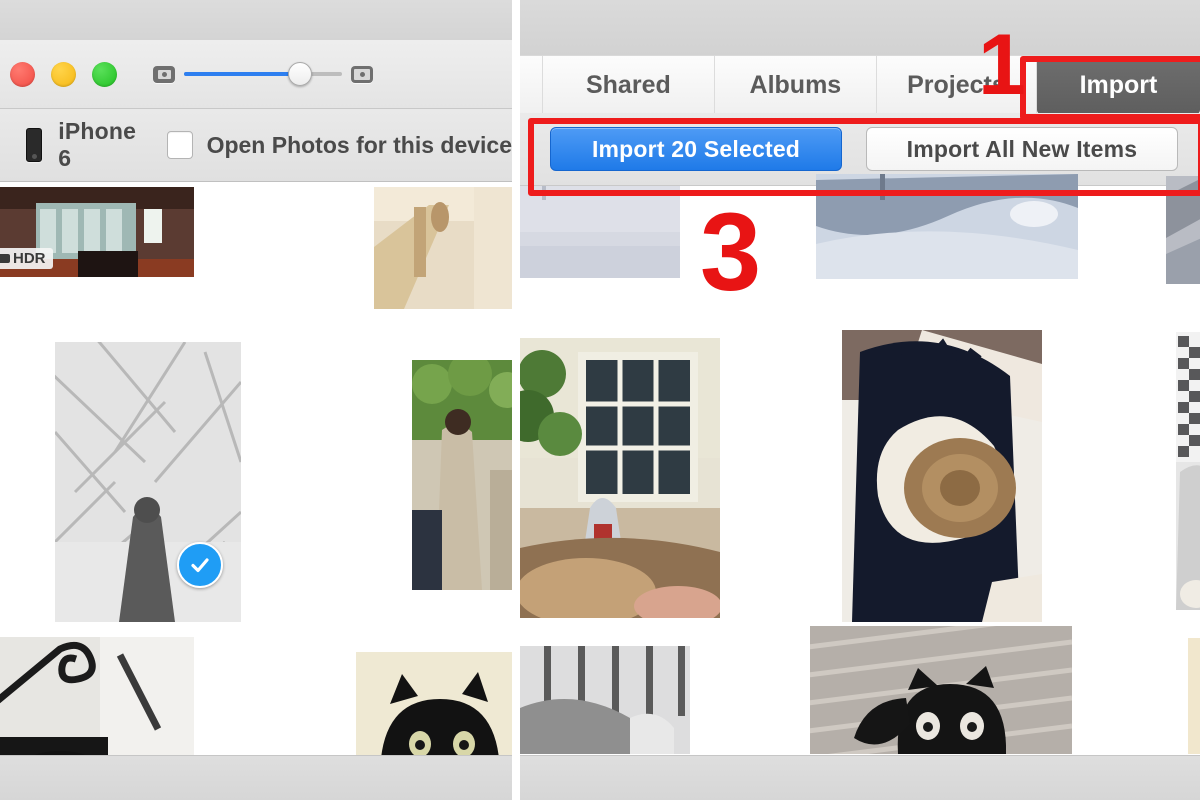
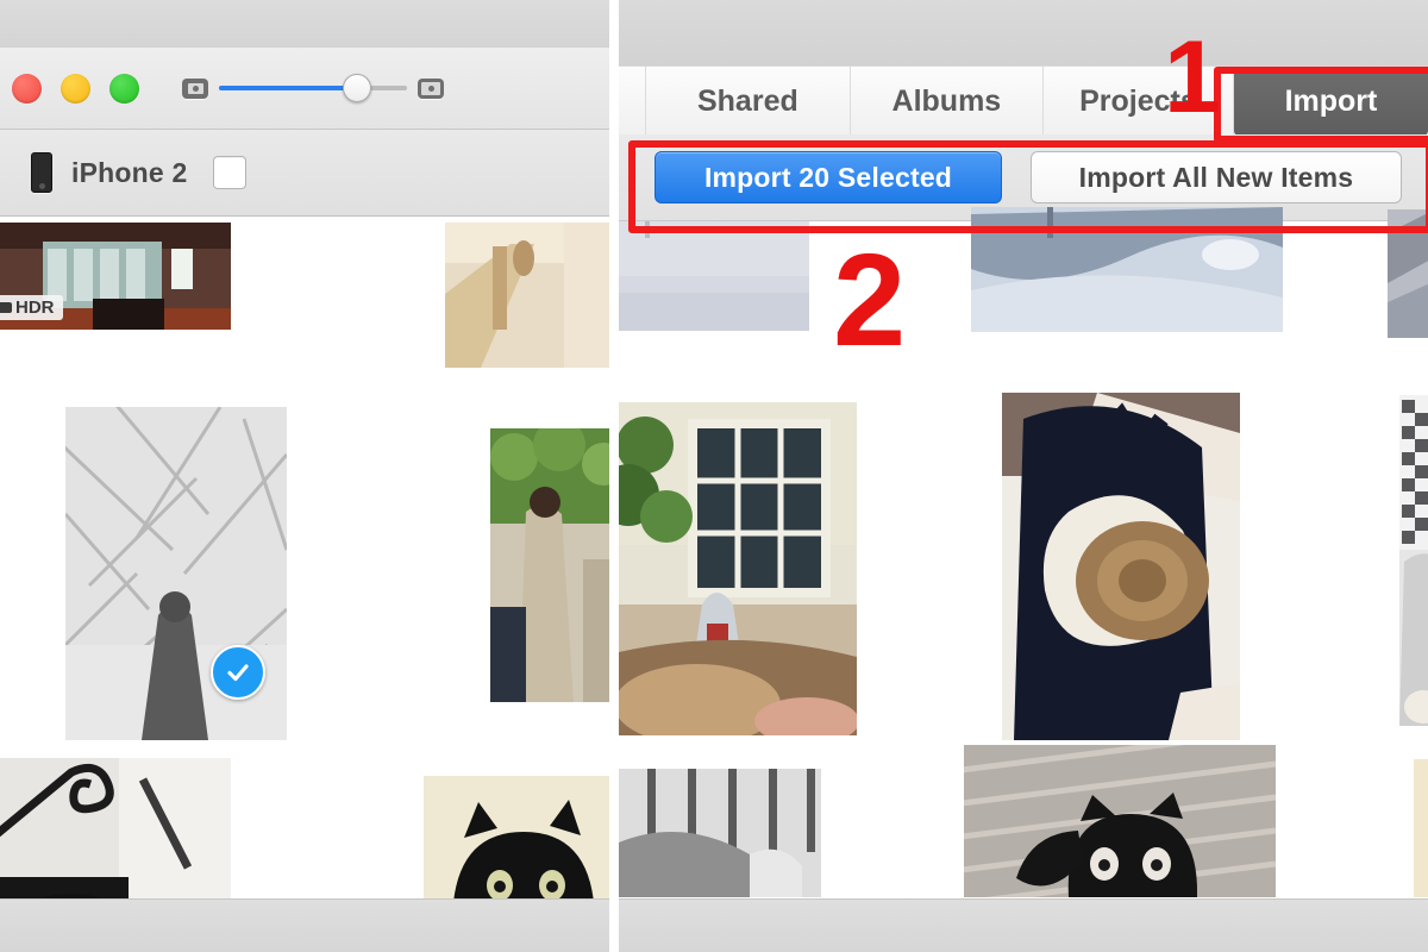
- iPhone 6
+ iPhone 2
- Open Photos for this device
  HDR
  Shared
  Albums
  Projects
  Import
  Import 20 Selected
  Import All New Items
  1
- 3
+ 2
